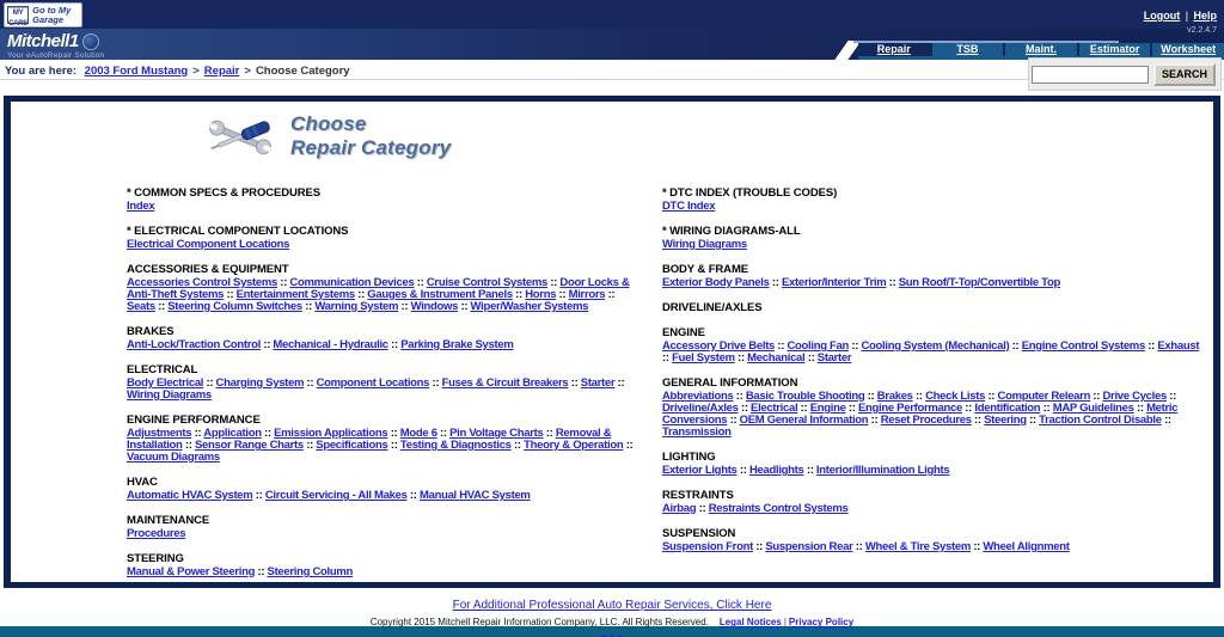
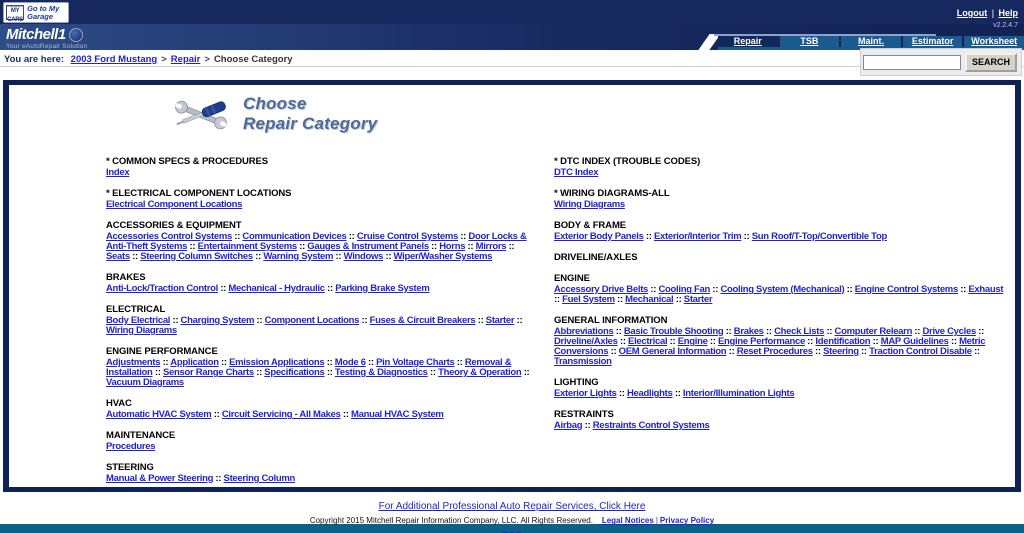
  Go to My Garage
  Logout | Help
  Mitchell1
  Repair
  TSB
  Maint.
  Estimator
  Worksheet
  You are here: 2003 Ford Mustang > Repair > Choose Category
  SEARCH
  Choose
  Repair Category
  * COMMON SPECS & PROCEDURES
  Index
  * ELECTRICAL COMPONENT LOCATIONS
  Electrical Component Locations
  ACCESSORIES & EQUIPMENT
  Accessories Control Systems :: Communication Devices :: Cruise Control Systems :: Door Locks & Anti-Theft Systems :: Entertainment Systems :: Gauges & Instrument Panels :: Horns :: Mirrors :: Seats :: Steering Column Switches :: Warning System :: Windows :: Wiper/Washer Systems
  BRAKES
  Anti-Lock/Traction Control :: Mechanical - Hydraulic :: Parking Brake System
  ELECTRICAL
  Body Electrical :: Charging System :: Component Locations :: Fuses & Circuit Breakers :: Starter :: Wiring Diagrams
  ENGINE PERFORMANCE
  Adjustments :: Application :: Emission Applications :: Mode 6 :: Pin Voltage Charts :: Removal & Installation :: Sensor Range Charts :: Specifications :: Testing & Diagnostics :: Theory & Operation :: Vacuum Diagrams
  HVAC
  Automatic HVAC System :: Circuit Servicing - All Makes :: Manual HVAC System
  MAINTENANCE
  Procedures
  STEERING
  Manual & Power Steering :: Steering Column
  * DTC INDEX (TROUBLE CODES)
  DTC Index
  * WIRING DIAGRAMS-ALL
  Wiring Diagrams
  BODY & FRAME
  Exterior Body Panels :: Exterior/Interior Trim :: Sun Roof/T-Top/Convertible Top
  DRIVELINE/AXLES
  ENGINE
  Accessory Drive Belts :: Cooling Fan :: Cooling System (Mechanical) :: Engine Control Systems :: Exhaust :: Fuel System :: Mechanical :: Starter
  GENERAL INFORMATION
  Abbreviations :: Basic Trouble Shooting :: Brakes :: Check Lists :: Computer Relearn :: Drive Cycles :: Driveline/Axles :: Electrical :: Engine :: Engine Performance :: Identification :: MAP Guidelines :: Metric Conversions :: OEM General Information :: Reset Procedures :: Steering :: Traction Control Disable :: Transmission
  LIGHTING
  Exterior Lights :: Headlights :: Interior/Illumination Lights
  RESTRAINTS
  Airbag :: Restraints Control Systems
- SUSPENSION
- Suspension Front :: Suspension Rear :: Wheel & Tire System :: Wheel Alignment
  For Additional Professional Auto Repair Services, Click Here
  Copyright 2015 Mitchell Repair Information Company, LLC. All Rights Reserved. Legal Notices | Privacy Policy
